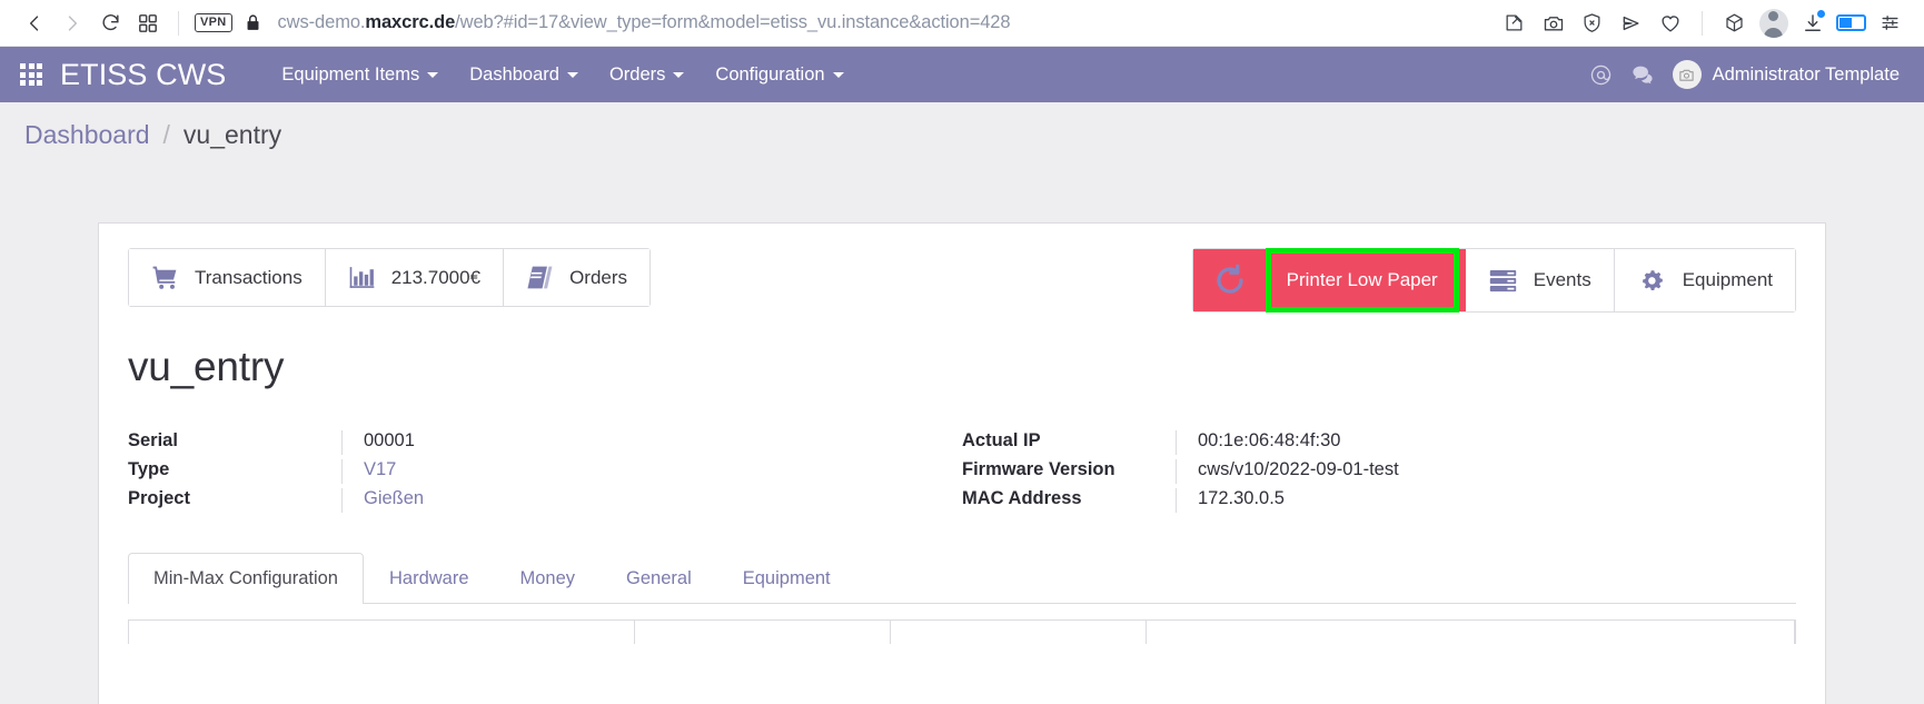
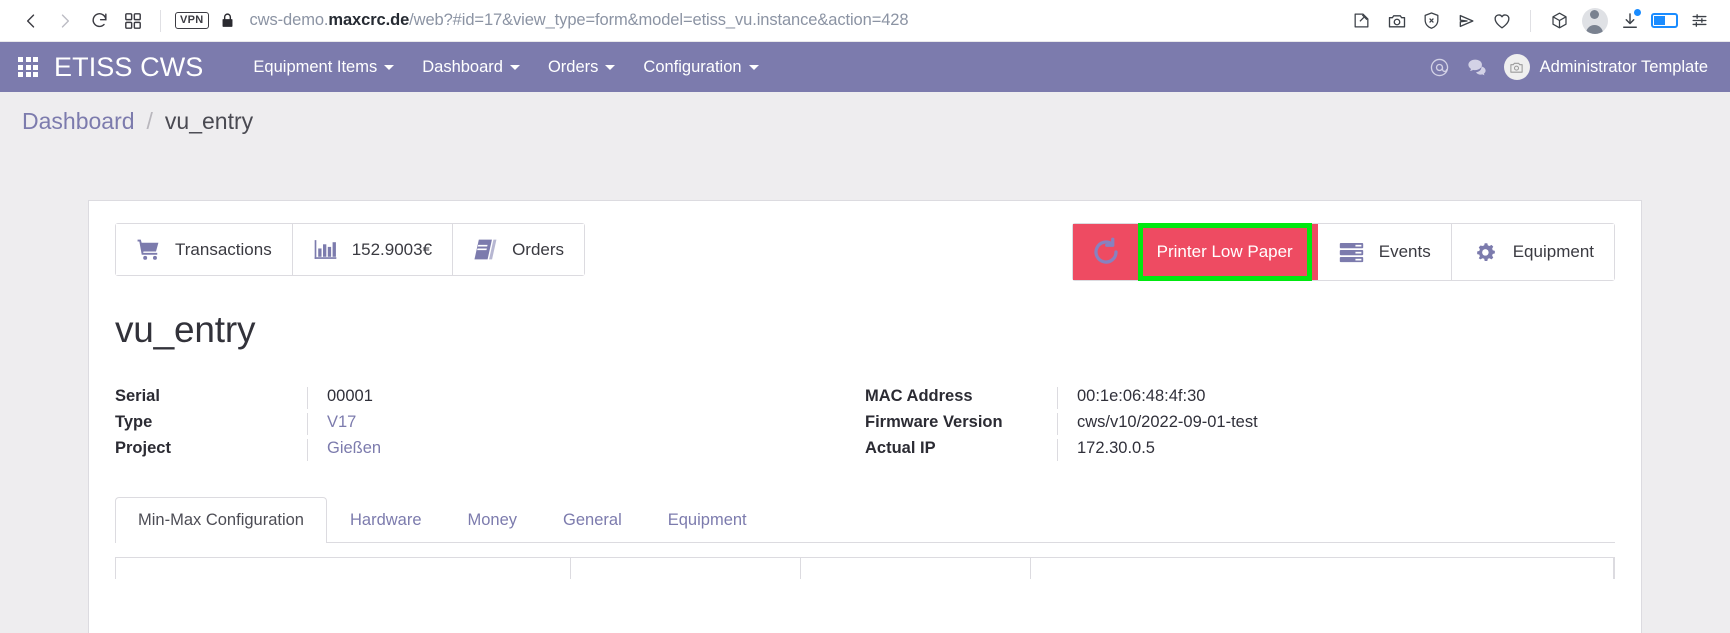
  VPN
  cws-demo.maxcrc.de/web?#id=17&view_type=form&model=etiss_vu.instance&action=428
  ETISS CWS
  Equipment Items
  Dashboard
  Orders
  Configuration
  Administrator Template
  Dashboard
  /
  vu_entry
  Transactions
- 213.7000€
+ 152.9003€
  Orders
  Printer Low Paper
  Events
  Equipment
  vu_entry
  Serial
  00001
  Type
  V17
  Project
  Gießen
- Actual IP
+ MAC Address
  00:1e:06:48:4f:30
  Firmware Version
  cws/v10/2022-09-01-test
- MAC Address
+ Actual IP
  172.30.0.5
  Min-Max Configuration
  Hardware
  Money
  General
  Equipment
